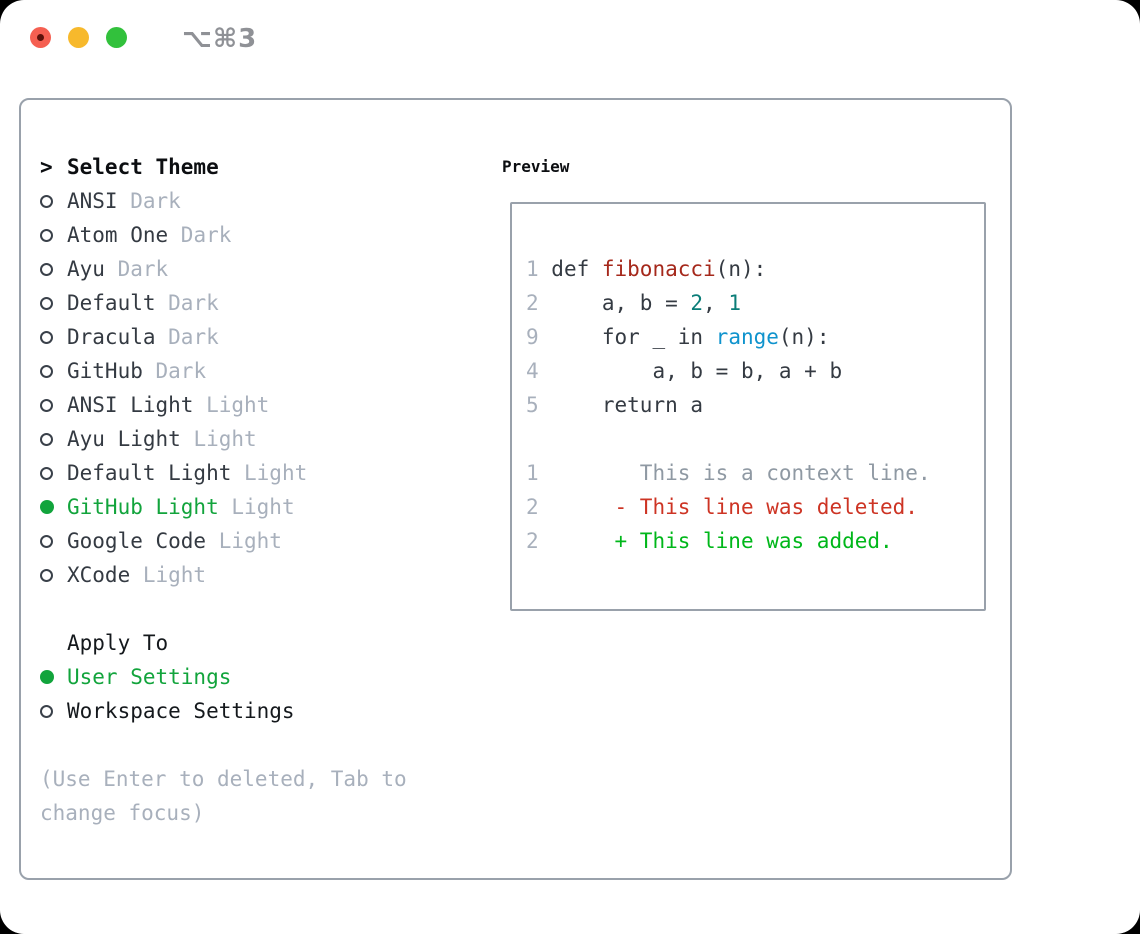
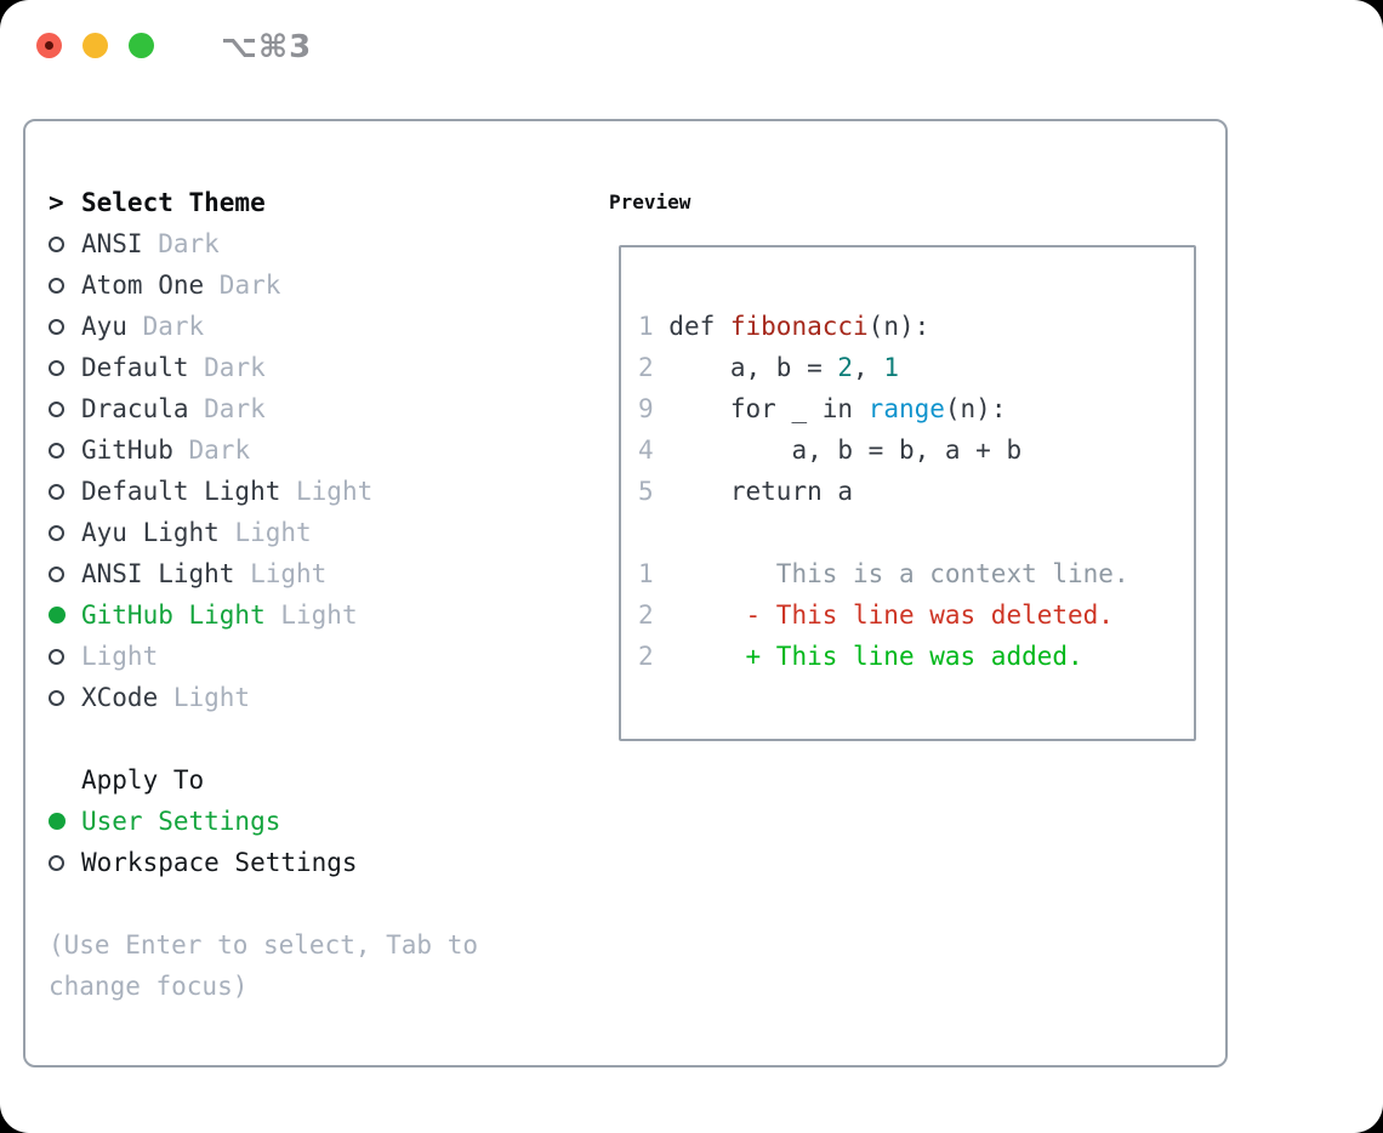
  ⌥⌘3
  >
  Select Theme
  ANSI
  Dark
  Atom One
  Dark
  Ayu
  Dark
  Default
  Dark
  Dracula
  Dark
  GitHub
  Dark
- ANSI Light
+ Default Light
  Light
  Ayu Light
  Light
- Default Light
+ ANSI Light
  Light
  GitHub Light
  Light
- Google Code
  Light
  XCode
  Light
  Apply To
  User Settings
  Workspace Settings
- (Use Enter to deleted, Tab to
+ (Use Enter to select, Tab to
  change focus)
  Preview
  1 def fibonacci(n):
  2 a, b = 2, 1
  9 for _ in range(n):
  4 a, b = b, a + b
  5 return a
  1 This is a context line.
  2 - This line was deleted.
  2 + This line was added.
